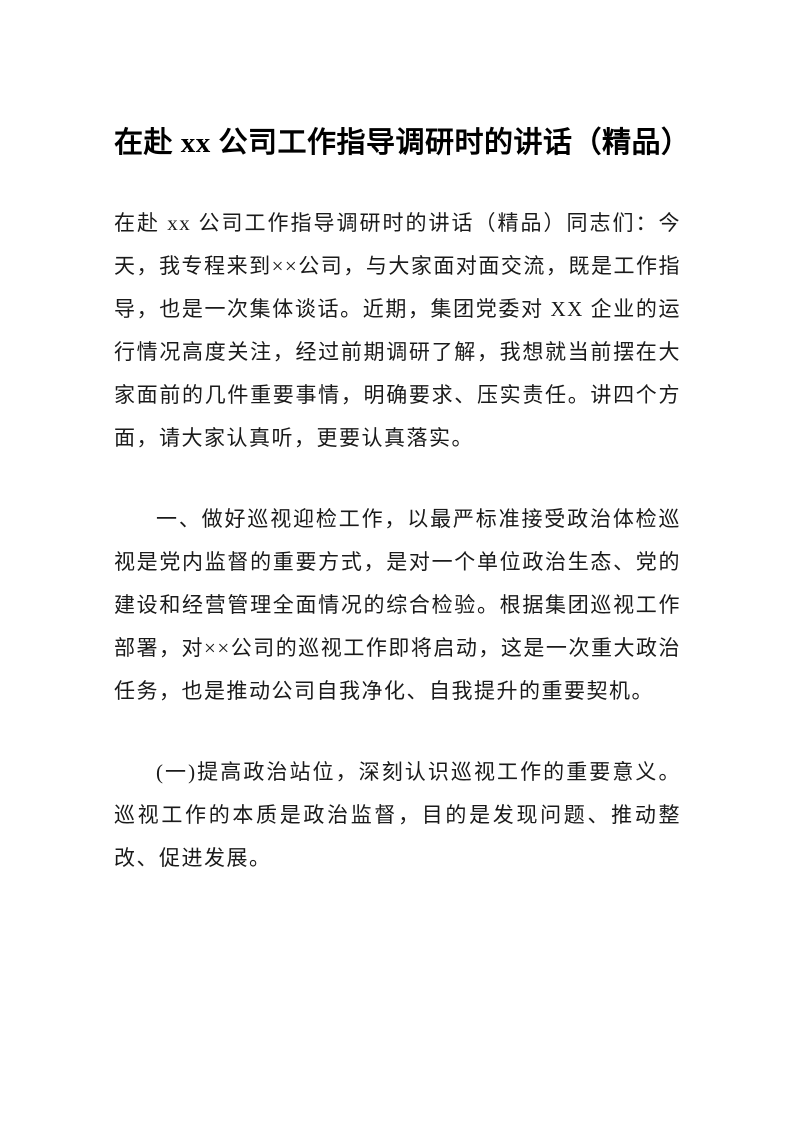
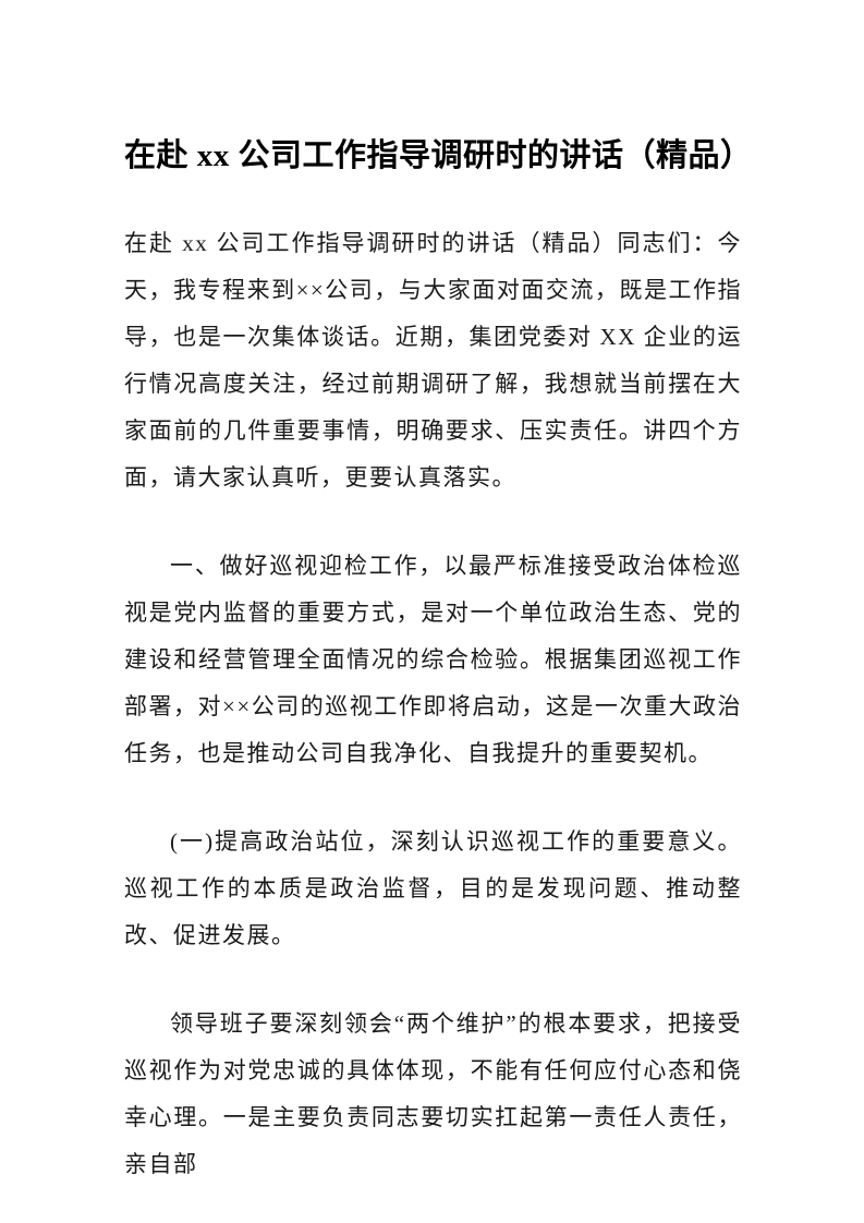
  在赴 xx 公司工作指导调研时的讲话（精品）
  在赴 xx 公司工作指导调研时的讲话（精品）同志们：今天，我专程来到××公司，与大家面对面交流，既是工作指导，也是一次集体谈话。近期，集团党委对 XX 企业的运行情况高度关注，经过前期调研了解，我想就当前摆在大家面前的几件重要事情，明确要求、压实责任。讲四个方面，请大家认真听，更要认真落实。
  一、做好巡视迎检工作，以最严标准接受政治体检巡视是党内监督的重要方式，是对一个单位政治生态、党的建设和经营管理全面情况的综合检验。根据集团巡视工作部署，对××公司的巡视工作即将启动，这是一次重大政治任务，也是推动公司自我净化、自我提升的重要契机。
  (一)提高政治站位，深刻认识巡视工作的重要意义。巡视工作的本质是政治监督，目的是发现问题、推动整改、促进发展。
+ 领导班子要深刻领会“两个维护”的根本要求，把接受巡视作为对党忠诚的具体体现，不能有任何应付心态和侥幸心理。一是主要负责同志要切实扛起第一责任人责任，亲自部
